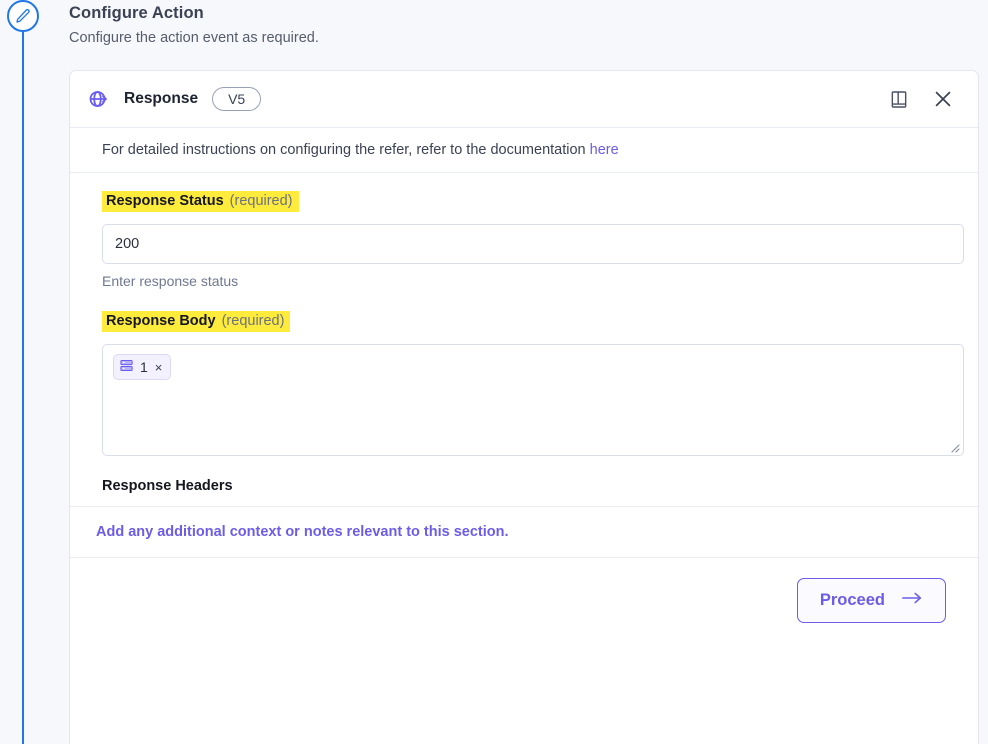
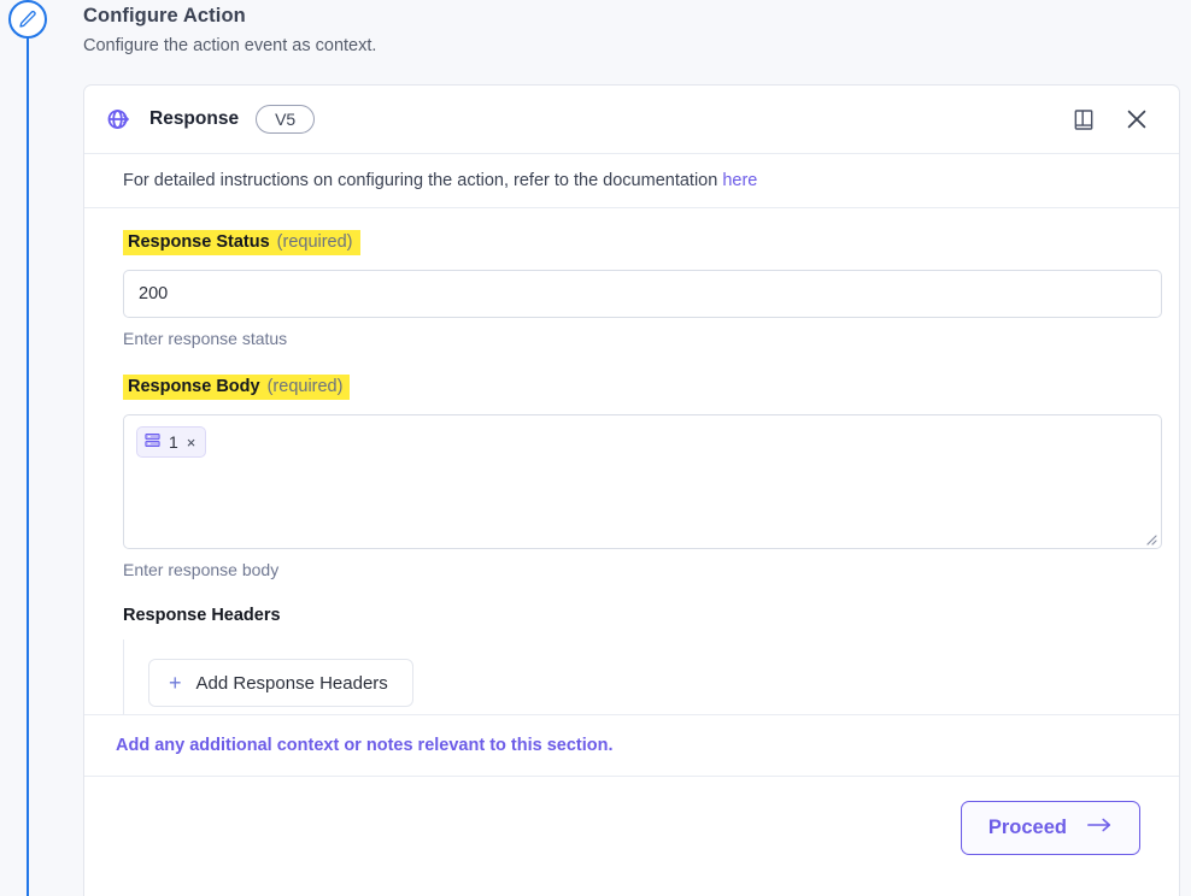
  Configure Action
- Configure the action event as required.
+ Configure the action event as context.
  Response
  V5
- For detailed instructions on configuring the refer, refer to the documentation here
+ For detailed instructions on configuring the action, refer to the documentation here
  Response Status (required)
  200
  Enter response status
  Response Body (required)
  1
  ×
+ Enter response body
  Response Headers
+ +
+ Add Response Headers
  Add any additional context or notes relevant to this section.
  Proceed
